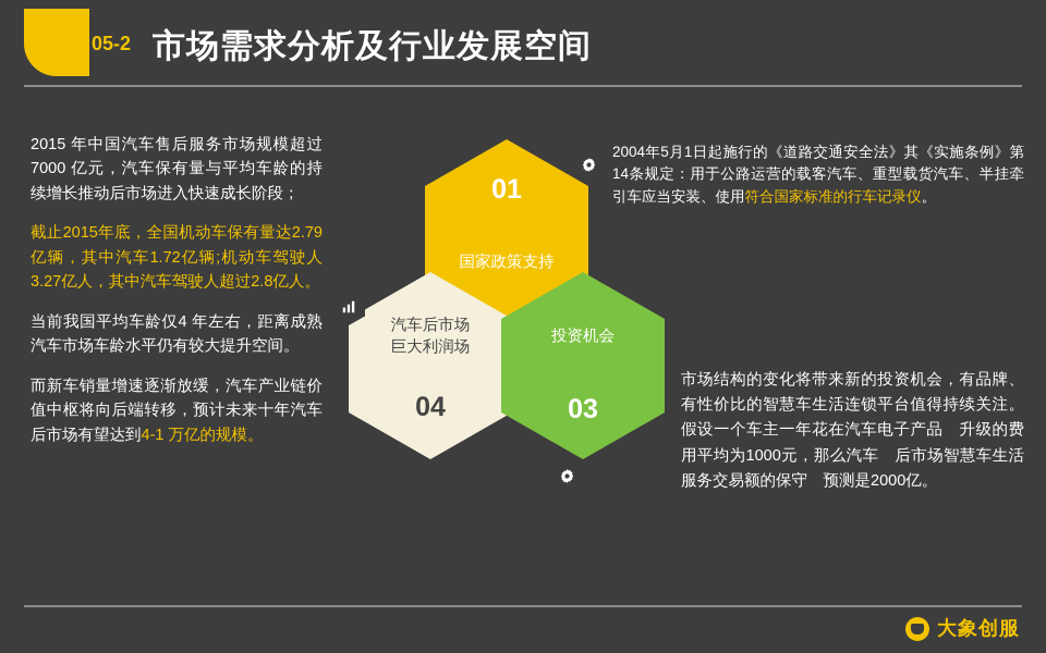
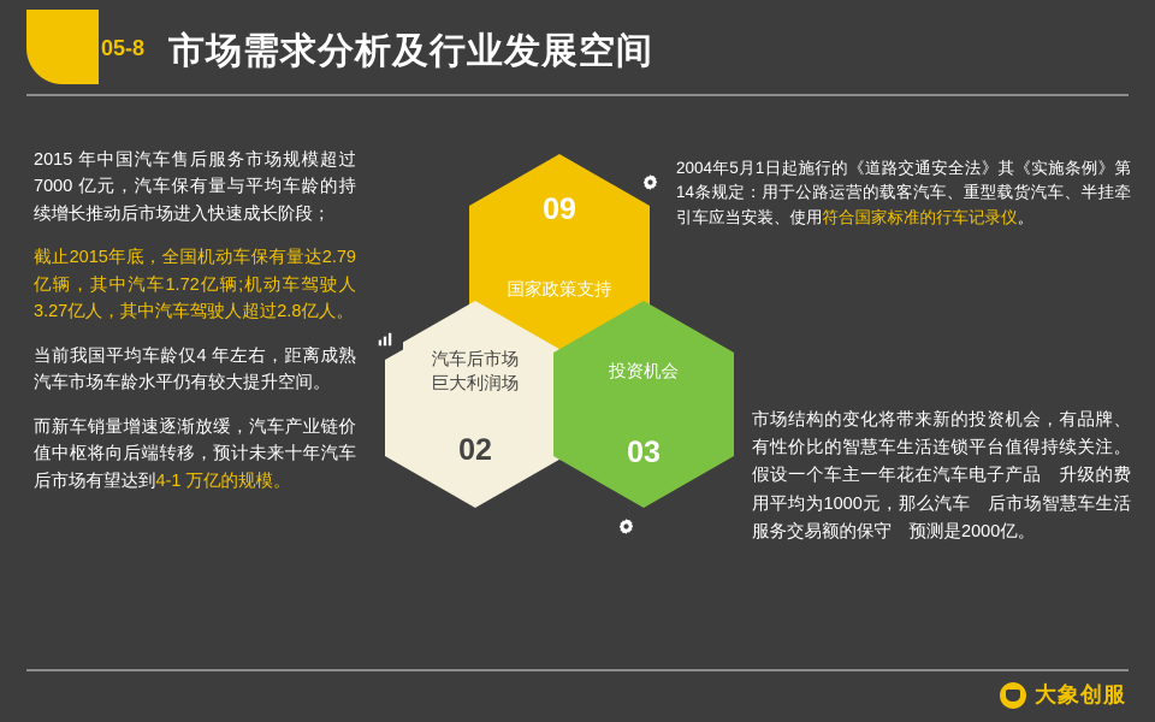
- 05-2
+ 05-8
  市场需求分析及行业发展空间
  2015 年中国汽车售后服务市场规模超过7000 亿元，汽车保有量与平均车龄的持续增长推动后市场进入快速成长阶段；
  截止2015年底，全国机动车保有量达2.79亿辆，其中汽车1.72亿辆;机动车驾驶人3.27亿人，其中汽车驾驶人超过2.8亿人。
  当前我国平均车龄仅4 年左右，距离成熟汽车市场车龄水平仍有较大提升空间。
  而新车销量增速逐渐放缓，汽车产业链价值中枢将向后端转移，预计未来十年汽车后市场有望达到4-1 万亿的规模。
- 01
+ 09
  国家政策支持
  汽车后市场
  巨大利润场
- 04
+ 02
  投资机会
  03
  2004年5月1日起施行的《道路交通安全法》其《实施条例》第14条规定：用于公路运营的载客汽车、重型载货汽车、半挂牵引车应当安装、使用符合国家标准的行车记录仪。
  市场结构的变化将带来新的投资机会，有品牌、有性价比的智慧车生活连锁平台值得持续关注。 假设一个车主一年花在汽车电子产品 升级的费用平均为1000元，那么汽车 后市场智慧车生活服务交易额的保守 预测是2000亿。
  大象创服
